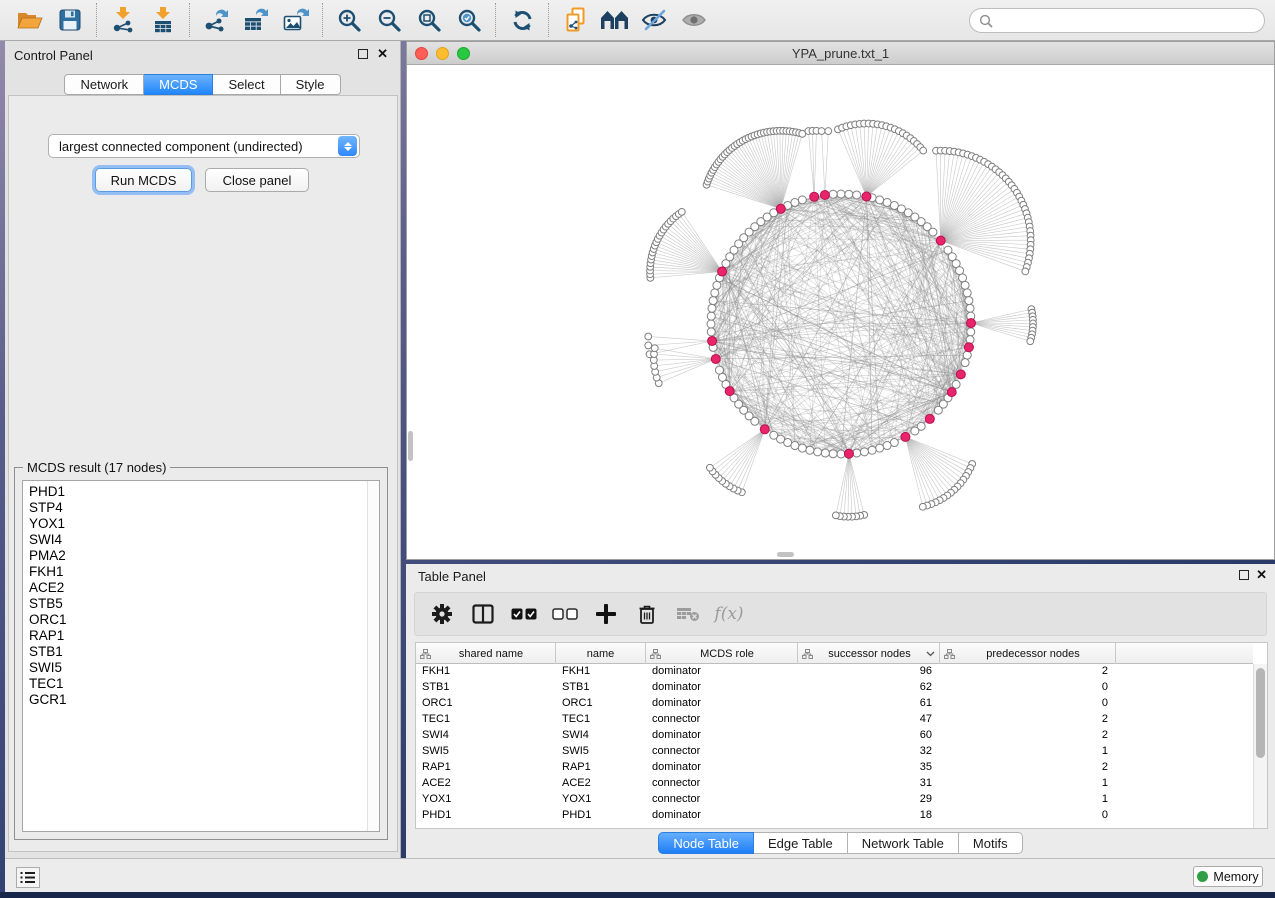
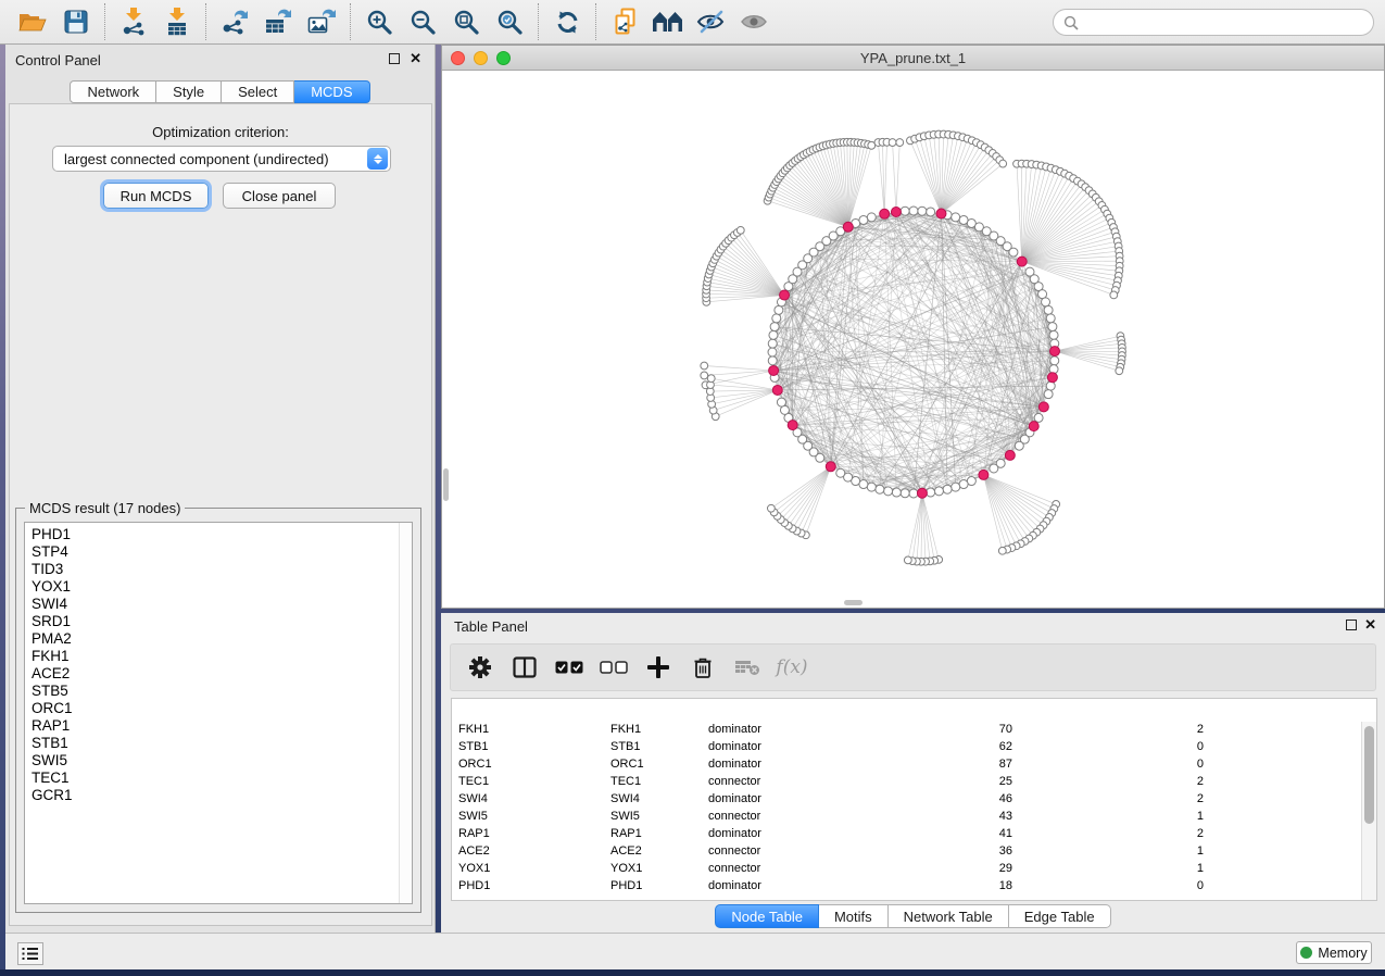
  Control Panel
  ✕
  Network
- MCDS
+ Style
  Select
- Style
+ MCDS
+ Optimization criterion:
  largest connected component (undirected)
  Run MCDS
  Close panel
  MCDS result (17 nodes)
  PHD1
  STP4
+ TID3
  YOX1
  SWI4
+ SRD1
  PMA2
  FKH1
  ACE2
  STB5
  ORC1
  RAP1
  STB1
  SWI5
  TEC1
  GCR1
  YPA_prune.txt_1
  Table Panel
  ✕
  f(x)
- shared name
- name
- MCDS role
- successor nodes
- predecessor nodes
  FKH1
  FKH1
  dominator
- 96
+ 70
  2
  STB1
  STB1
  dominator
  62
  0
  ORC1
  ORC1
  dominator
- 61
+ 87
  0
  TEC1
  TEC1
  connector
- 47
+ 25
  2
  SWI4
  SWI4
  dominator
- 60
+ 46
  2
  SWI5
  SWI5
  connector
- 32
+ 43
  1
  RAP1
  RAP1
  dominator
- 35
+ 41
  2
  ACE2
  ACE2
  connector
- 31
+ 36
  1
  YOX1
  YOX1
  connector
  29
  1
  PHD1
  PHD1
  dominator
  18
  0
  Node Table
- Edge Table
+ Motifs
  Network Table
- Motifs
+ Edge Table
  Memory
